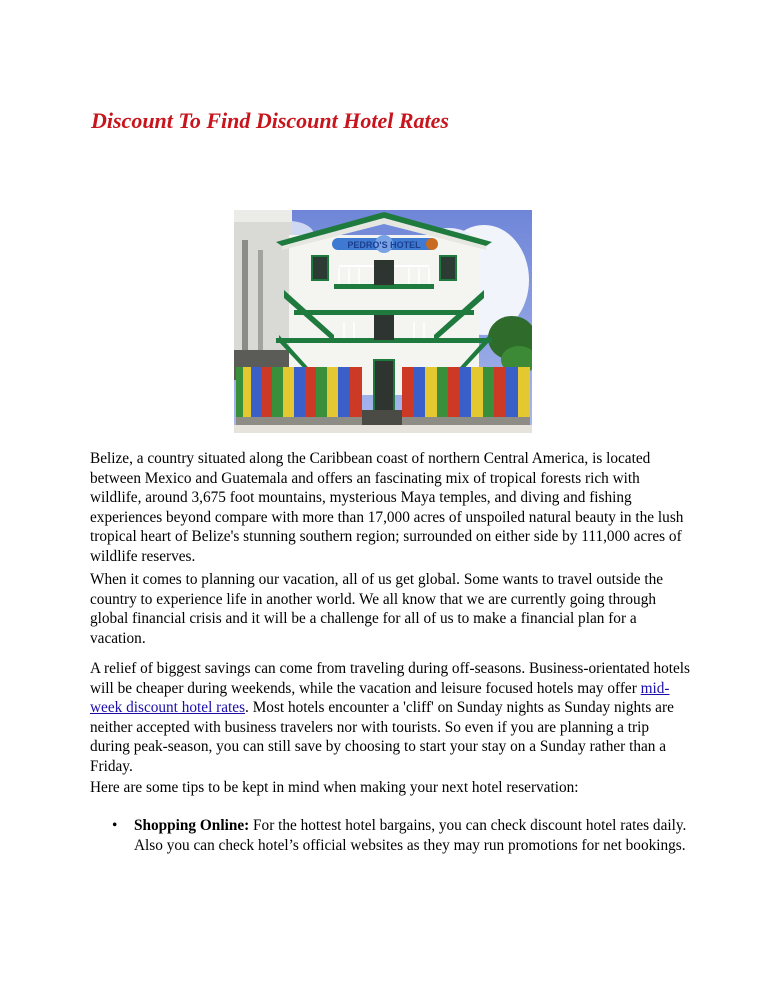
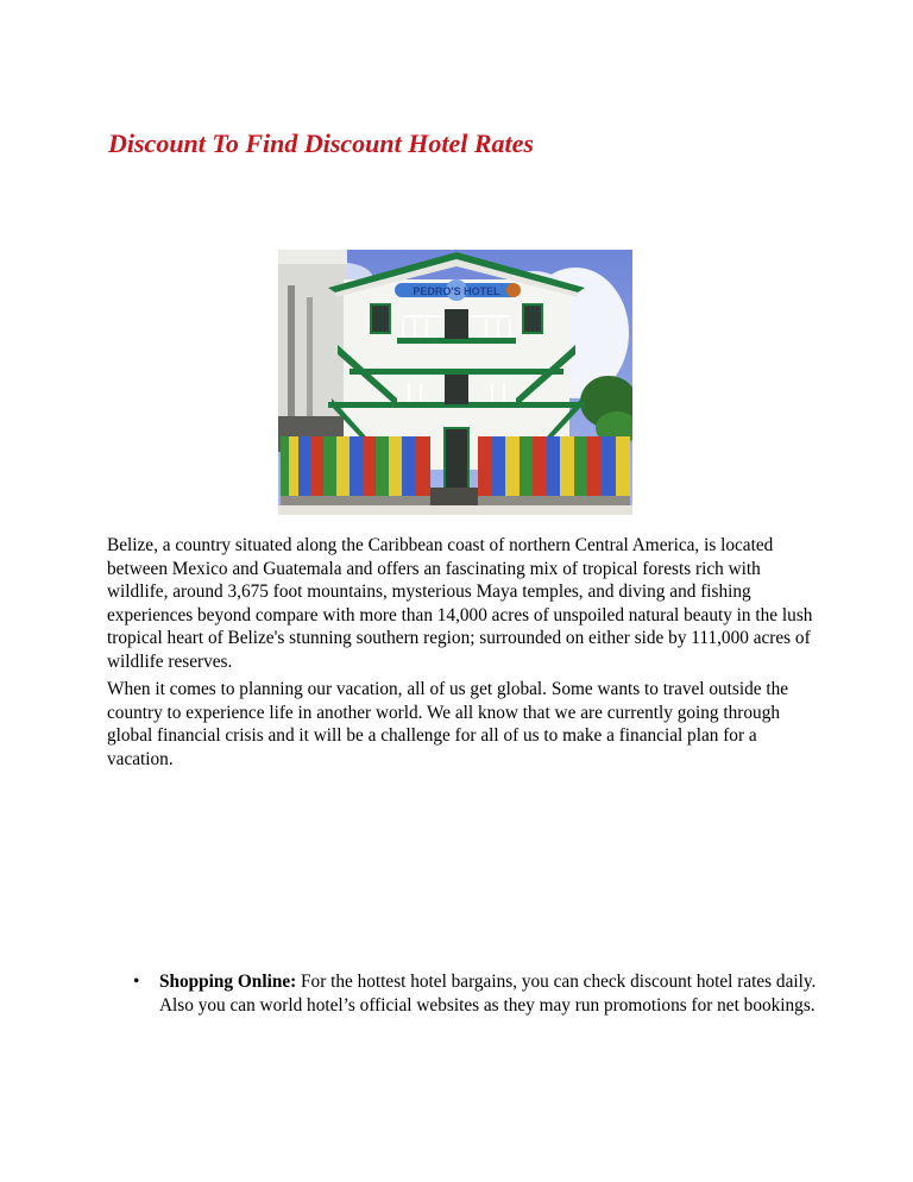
  Discount To Find Discount Hotel Rates
  PEDRO'S HOTEL
- Belize, a country situated along the Caribbean coast of northern Central America, is located between Mexico and Guatemala and offers an fascinating mix of tropical forests rich with wildlife, around 3,675 foot mountains, mysterious Maya temples, and diving and fishing experiences beyond compare with more than 17,000 acres of unspoiled natural beauty in the lush tropical heart of Belize's stunning southern region; surrounded on either side by 111,000 acres of wildlife reserves.
+ Belize, a country situated along the Caribbean coast of northern Central America, is located between Mexico and Guatemala and offers an fascinating mix of tropical forests rich with wildlife, around 3,675 foot mountains, mysterious Maya temples, and diving and fishing experiences beyond compare with more than 14,000 acres of unspoiled natural beauty in the lush tropical heart of Belize's stunning southern region; surrounded on either side by 111,000 acres of wildlife reserves.
  When it comes to planning our vacation, all of us get global. Some wants to travel outside the country to experience life in another world. We all know that we are currently going through global financial crisis and it will be a challenge for all of us to make a financial plan for a vacation.
- A relief of biggest savings can come from traveling during off-seasons. Business-orientated hotels will be cheaper during weekends, while the vacation and leisure focused hotels may offer mid-week discount hotel rates. Most hotels encounter a 'cliff' on Sunday nights as Sunday nights are neither accepted with business travelers nor with tourists. So even if you are planning a trip during peak-season, you can still save by choosing to start your stay on a Sunday rather than a Friday.
- Here are some tips to be kept in mind when making your next hotel reservation:
  •
- Shopping Online: For the hottest hotel bargains, you can check discount hotel rates daily. Also you can check hotel’s official websites as they may run promotions for net bookings.
+ Shopping Online: For the hottest hotel bargains, you can check discount hotel rates daily. Also you can world hotel’s official websites as they may run promotions for net bookings.
